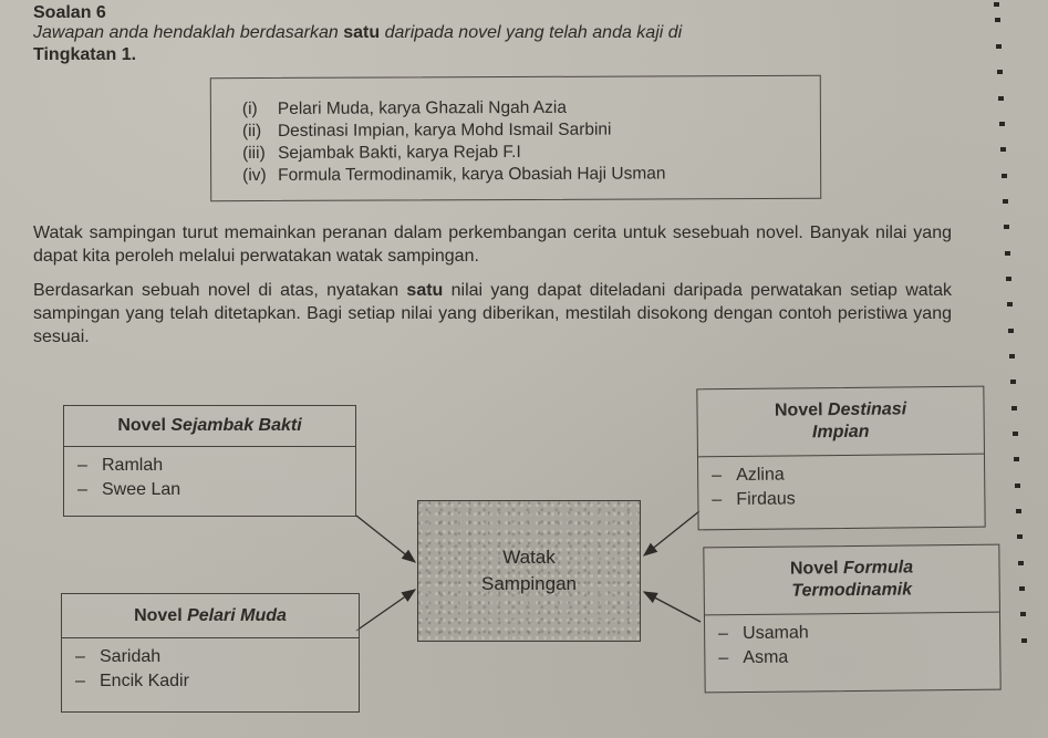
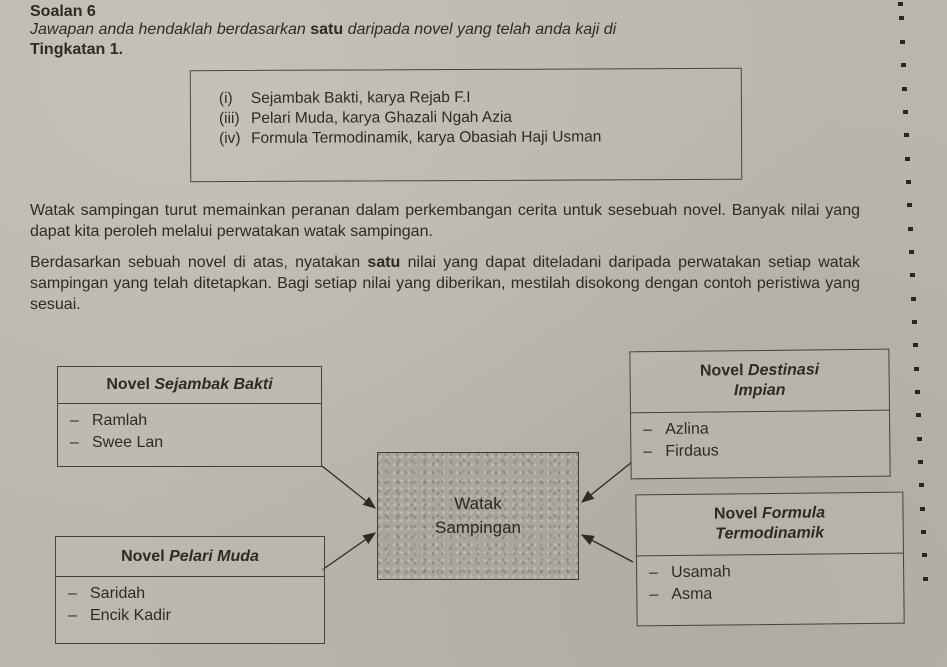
  Soalan 6
  Jawapan anda hendaklah berdasarkan satu daripada novel yang telah anda kaji di
  Tingkatan 1.
  (i)
- Pelari Muda, karya Ghazali Ngah Azia
+ Sejambak Bakti, karya Rejab F.I
- (ii)
- Destinasi Impian, karya Mohd Ismail Sarbini
  (iii)
- Sejambak Bakti, karya Rejab F.I
+ Pelari Muda, karya Ghazali Ngah Azia
  (iv)
  Formula Termodinamik, karya Obasiah Haji Usman
  Watak sampingan turut memainkan peranan dalam perkembangan cerita untuk sesebuah novel. Banyak nilai yang dapat kita peroleh melalui perwatakan watak sampingan.
  Berdasarkan sebuah novel di atas, nyatakan satu nilai yang dapat diteladani daripada perwatakan setiap watak sampingan yang telah ditetapkan. Bagi setiap nilai yang diberikan, mestilah disokong dengan contoh peristiwa yang sesuai.
  Novel Sejambak Bakti
  – Ramlah
  – Swee Lan
  Novel Destinasi
  Impian
  – Azlina
  – Firdaus
  Watak
  Sampingan
  Novel Pelari Muda
  – Saridah
  – Encik Kadir
  Novel Formula
  Termodinamik
  – Usamah
  – Asma
